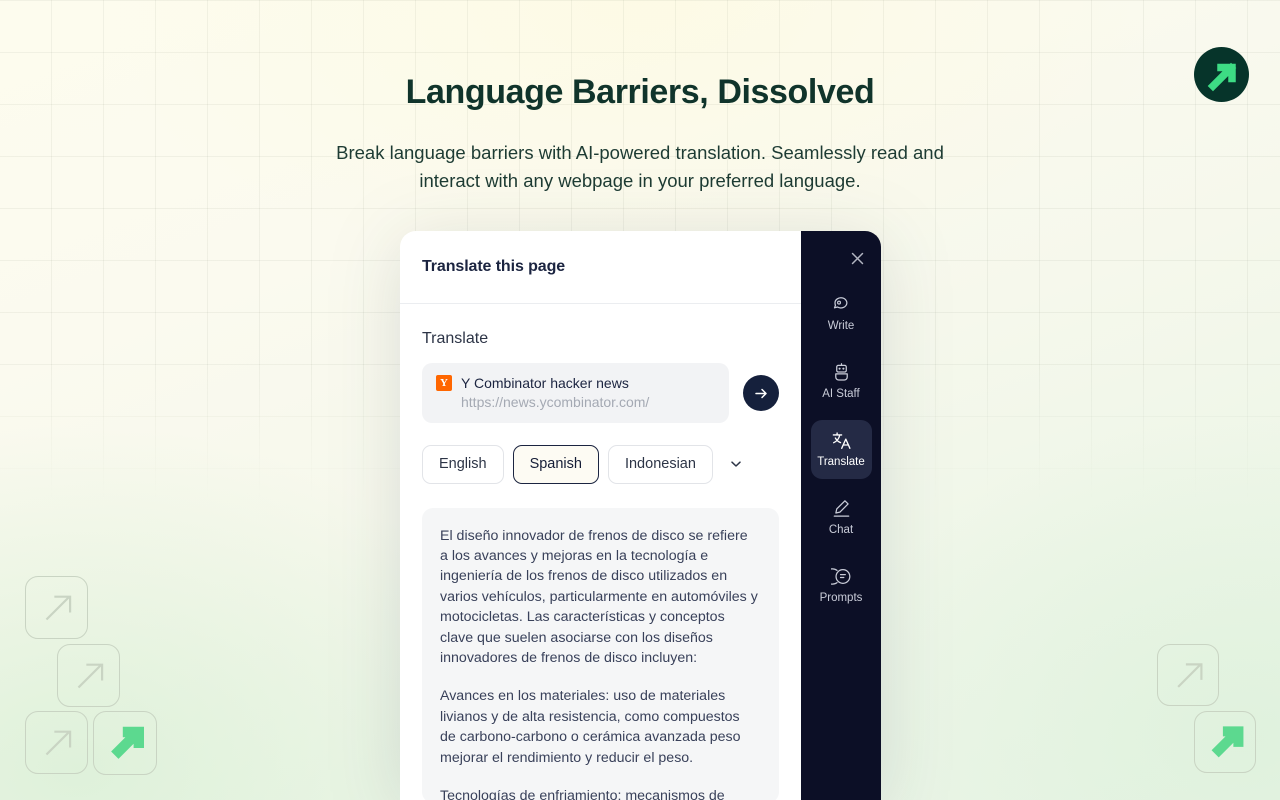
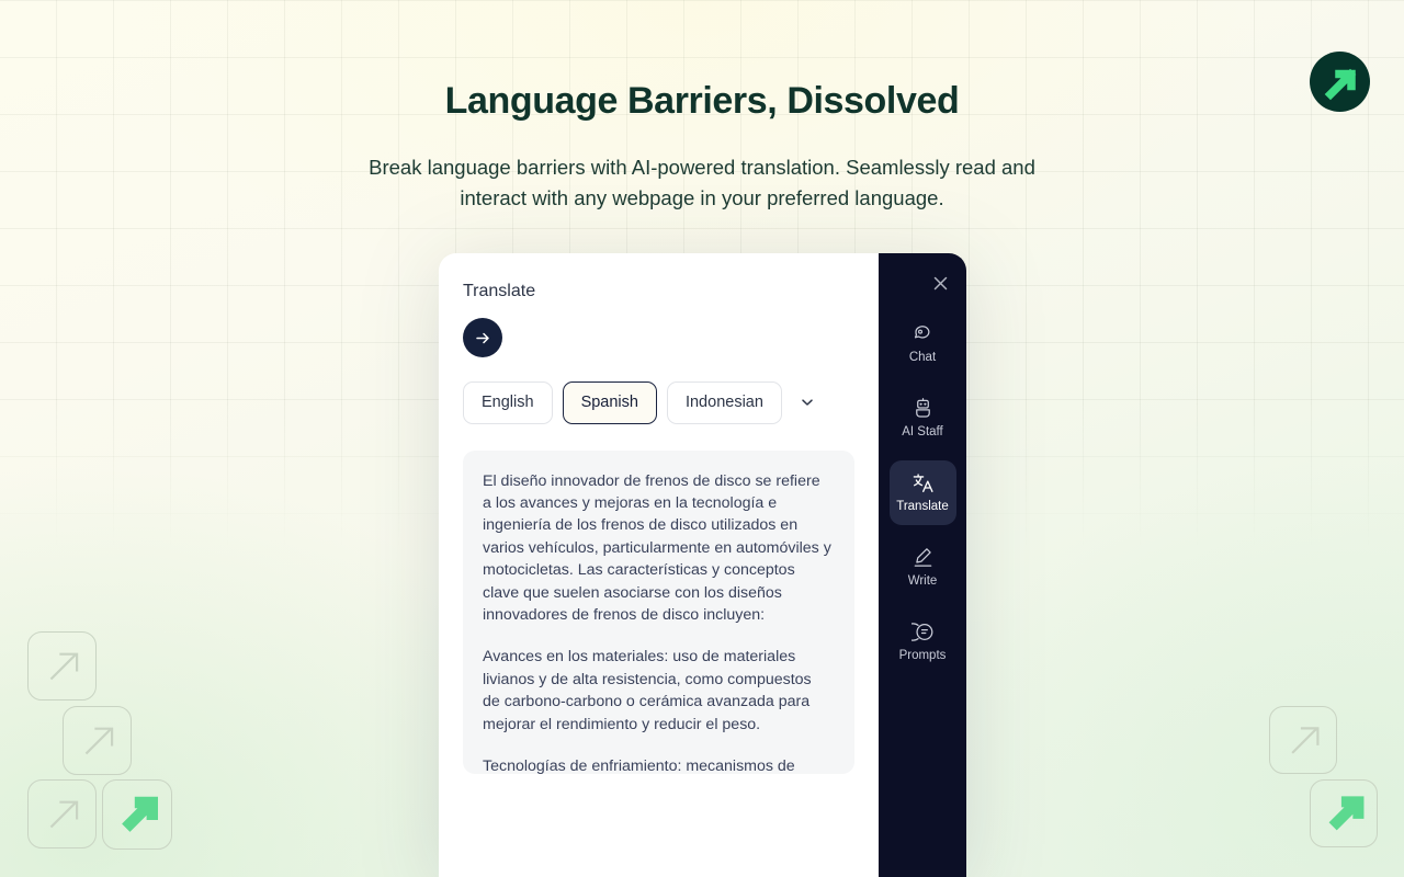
  Language Barriers, Dissolved
  Break language barriers with AI-powered translation. Seamlessly read and interact with any webpage in your preferred language.
- Translate this page
  Translate
- Y
- Y Combinator hacker news
- https://news.ycombinator.com/
  English
  Spanish
  Indonesian
  El diseño innovador de frenos de disco se refiere a los avances y mejoras en la tecnología e ingeniería de los frenos de disco utilizados en varios vehículos, particularmente en automóviles y motocicletas. Las características y conceptos clave que suelen asociarse con los diseños innovadores de frenos de disco incluyen:
- Avances en los materiales: uso de materiales livianos y de alta resistencia, como compuestos de carbono-carbono o cerámica avanzada peso mejorar el rendimiento y reducir el peso.
+ Avances en los materiales: uso de materiales livianos y de alta resistencia, como compuestos de carbono-carbono o cerámica avanzada para mejorar el rendimiento y reducir el peso.
  Tecnologías de enfriamiento: mecanismos de
- Write
+ Chat
  AI Staff
  Translate
- Chat
+ Write
  Prompts
